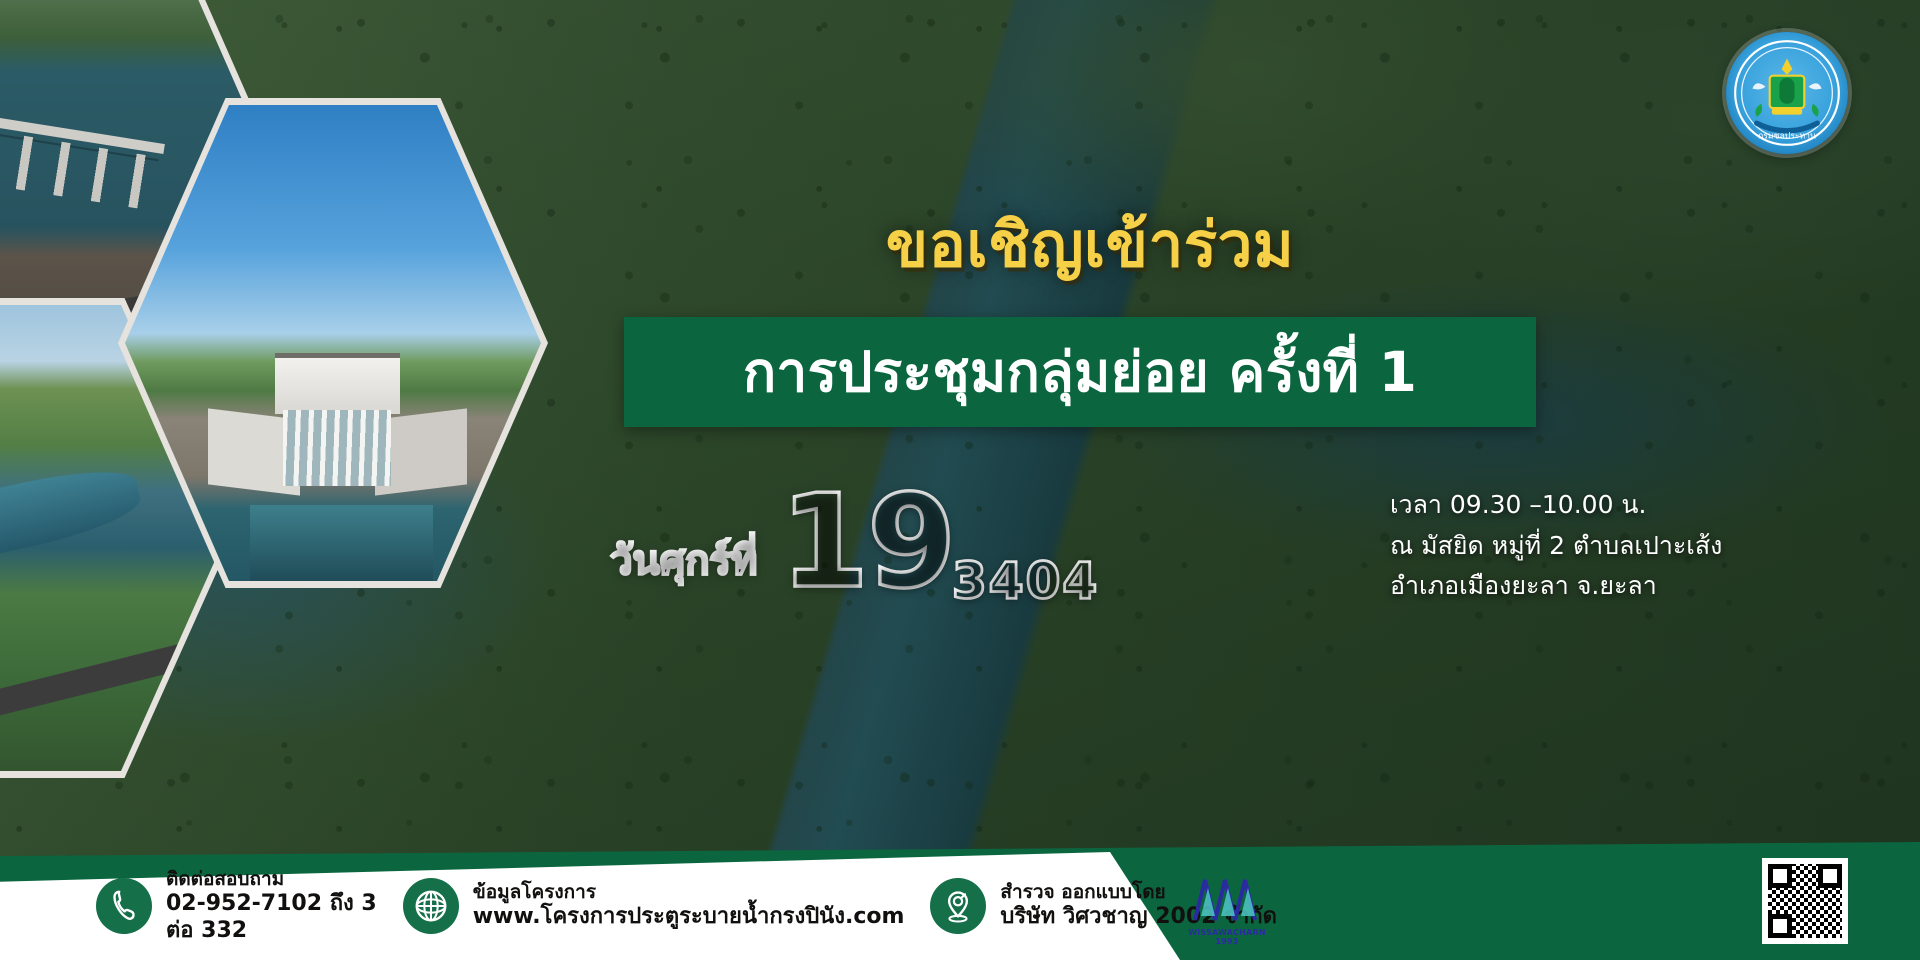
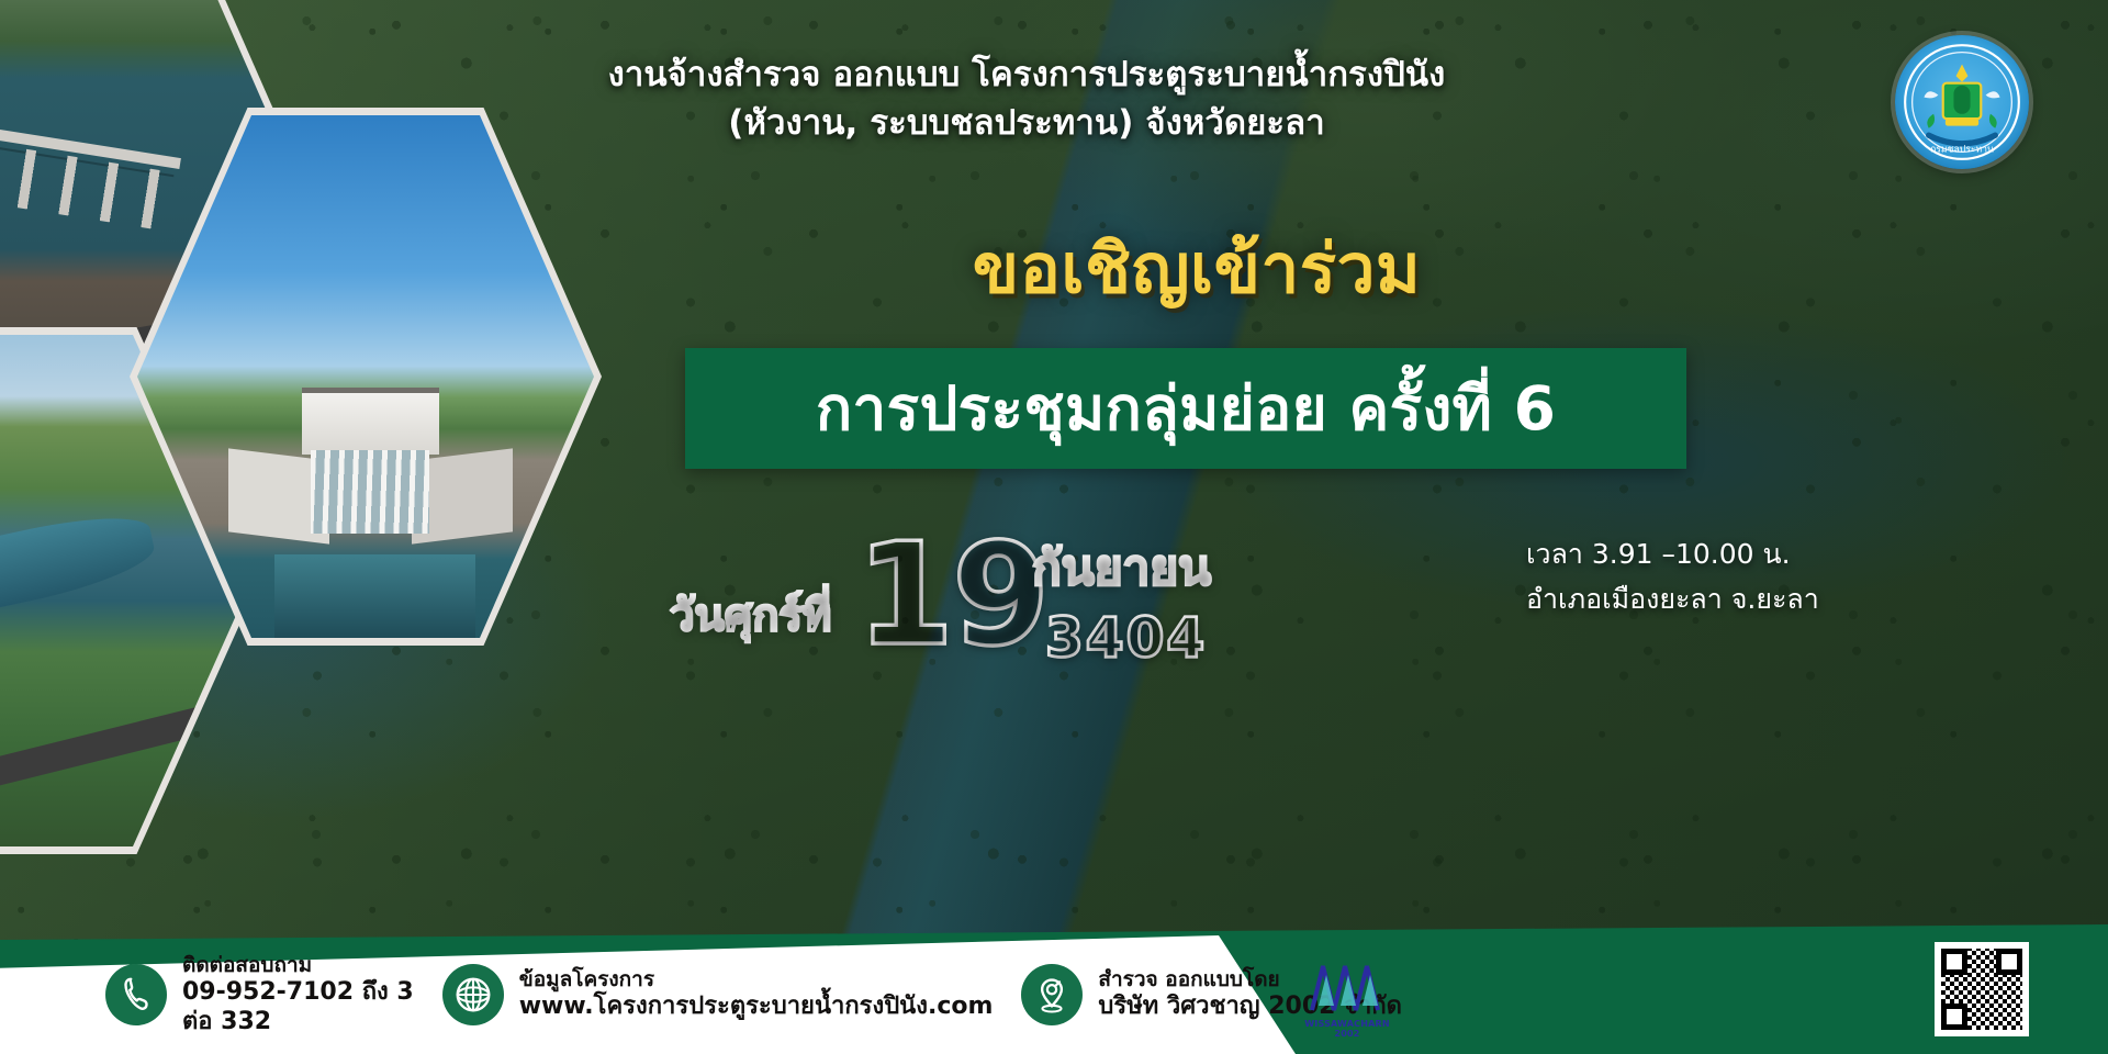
+ งานจ้างสำรวจ ออกแบบ โครงการประตูระบายน้ำกรงปินัง
+ (หัวงาน, ระบบชลประทาน) จังหวัดยะลา
  กรมชลประทาน
  ขอเชิญเข้าร่วม
- การประชุมกลุ่มย่อย ครั้งที่ 1
+ การประชุมกลุ่มย่อย ครั้งที่ 6
  วันศุกร์ที่
  19
+ กันยายน
  3404
- เวลา 09.30 –10.00 น.
+ เวลา 3.91 –10.00 น.
- ณ มัสยิด หมู่ที่ 2 ตำบลเปาะเส้ง
  อำเภอเมืองยะลา จ.ยะลา
  ติดต่อสอบถาม
- 02-952-7102 ถึง 3
+ 09-952-7102 ถึง 3
  ต่อ 332
  ข้อมูลโครงการ
  www.โครงการประตูระบายน้ำกรงปินัง.com
  สำรวจ ออกแบบโดย
  บริษัท วิศวชาญ 2002ด
- WISSAWACHARN 1993
+ WISSAWACHARN 2002
